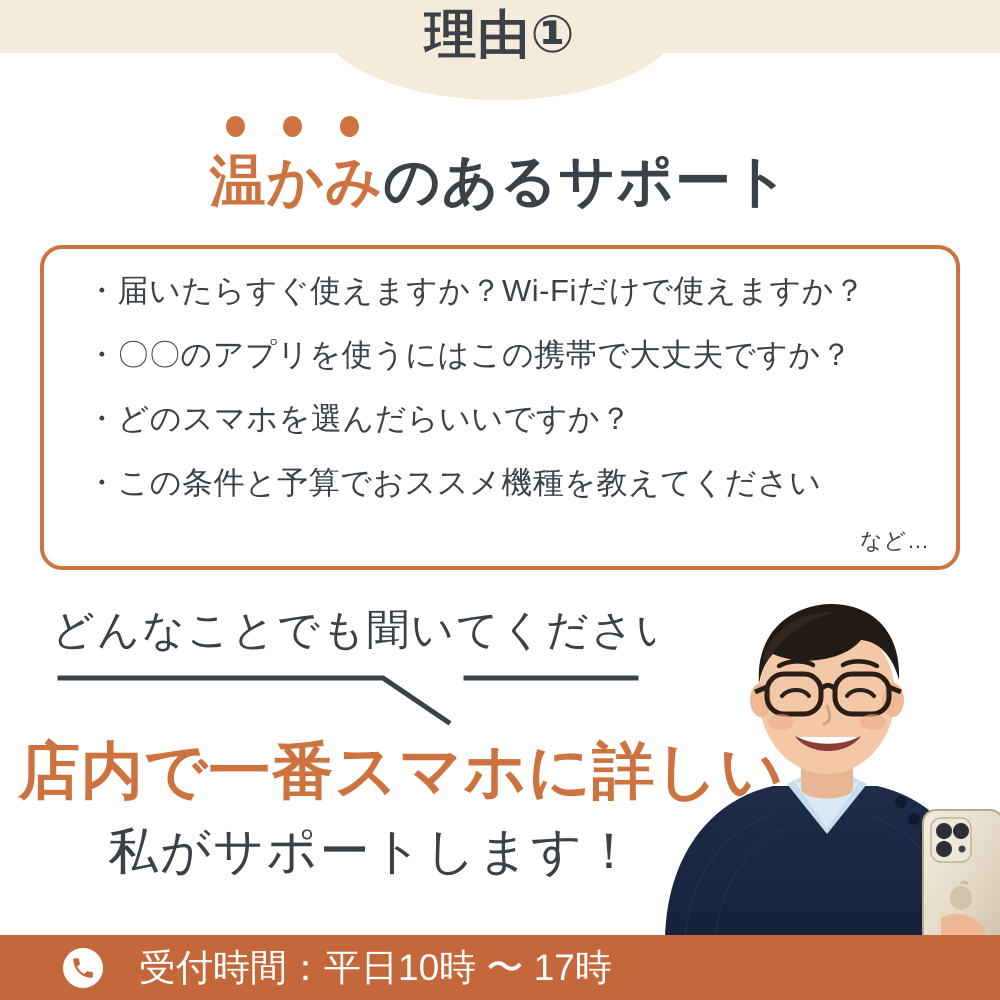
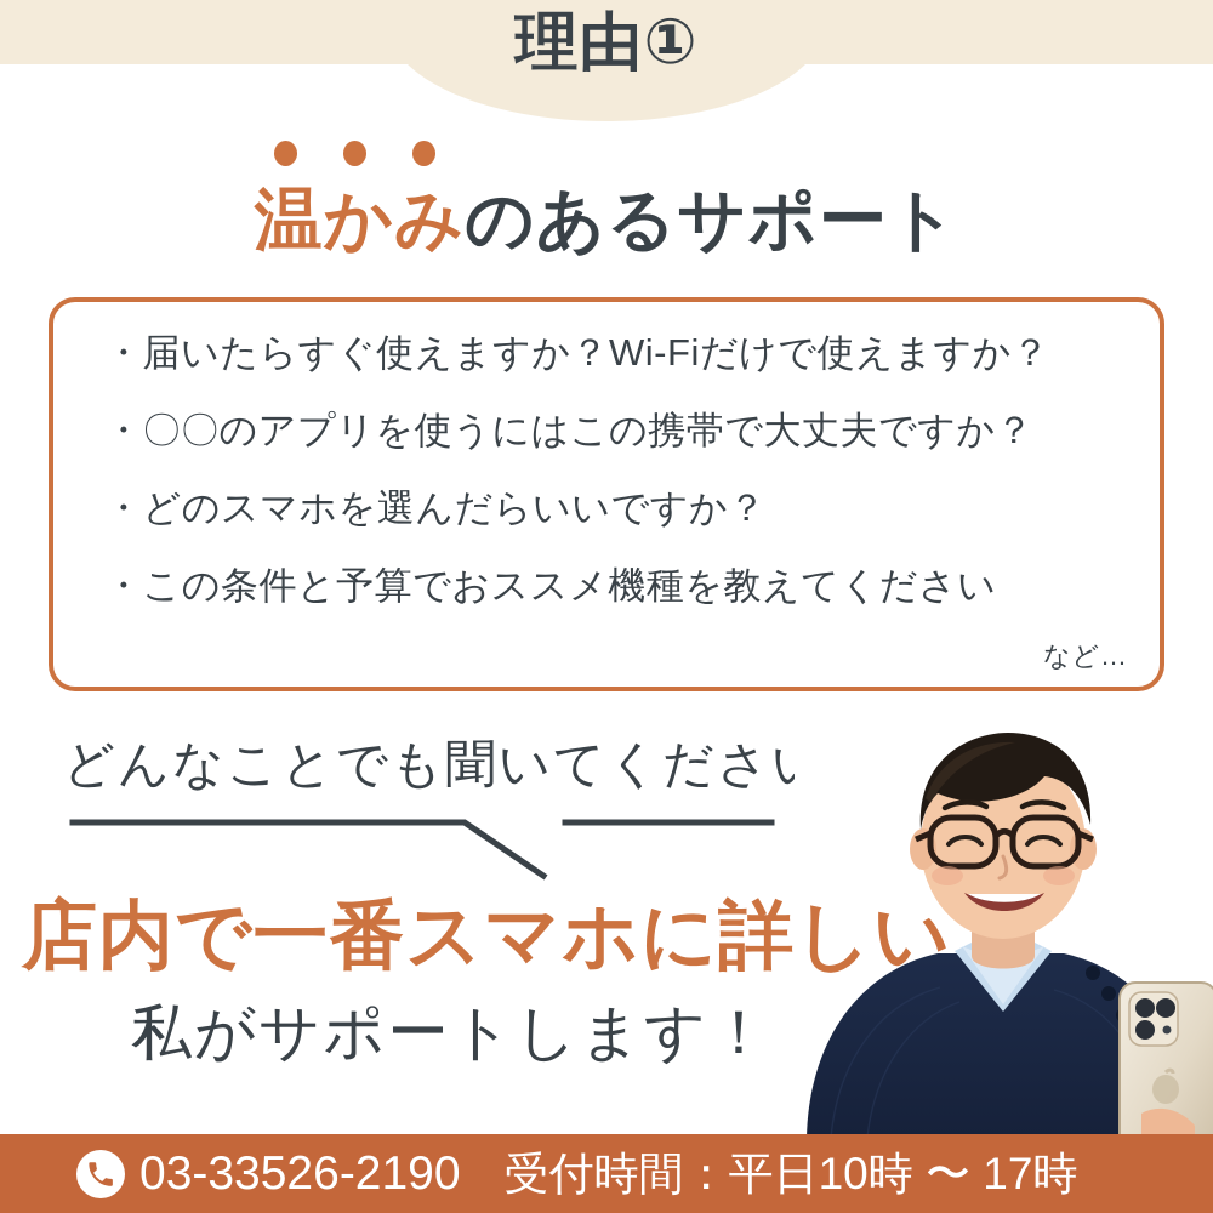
  理由①
  温かみのあるサポート
  ・届いたらすぐ使えますか？Wi-Fiだけで使えますか？
  ・〇〇のアプリを使うにはこの携帯で大丈夫ですか？
  ・どのスマホを選んだらいいですか？
  ・この条件と予算でおススメ機種を教えてください
  など…
  どんなことでも聞いてくださ
  店内で一番スマホに詳しい
  私がサポートします！
+ 03-33526-2190
  受付時間：平日10時 〜 17時
